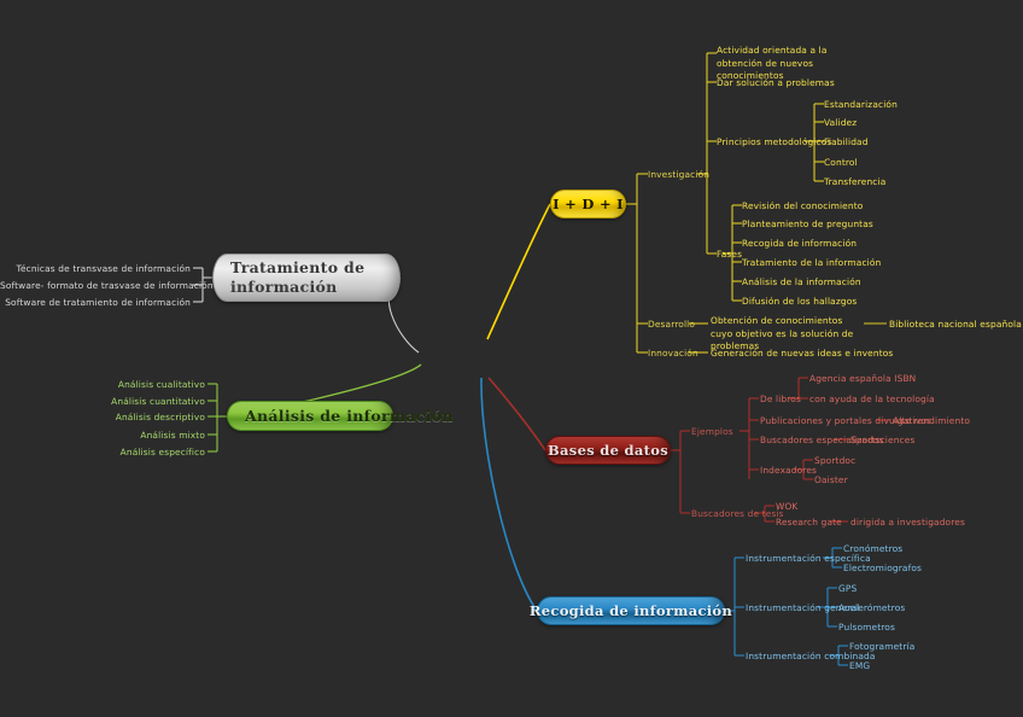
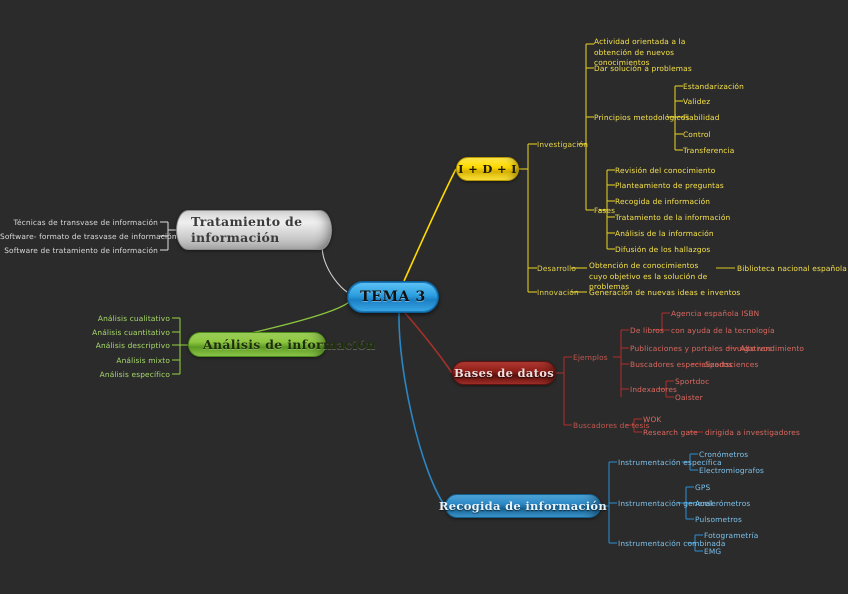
+ TEMA 3
  Tratamiento de información
  Análisis de información
  I + D + I
  Bases de datos
  Recogida de información
  Técnicas de transvase de información
  Software- formato de trasvase de información
  Software de tratamiento de información
  Análisis cualitativo
  Análisis cuantitativo
  Análisis descriptivo
  Análisis mixto
  Análisis específico
  Investigación
  Actividad orientada a la obtención de nuevos conocimientos
  Dar solución a problemas
  Principios metodológicos
  Fases
  Estandarización
  Validez
  Fiabilidad
  Control
  Transferencia
  Revisión del conocimiento
  Planteamiento de preguntas
  Recogida de información
  Tratamiento de la información
  Análisis de la información
  Difusión de los hallazgos
  Desarrollo
  Obtención de conocimientos cuyo objetivo es la solución de problemas
  Biblioteca nacional española
  Innovación
  Generación de nuevas ideas e inventos
  Ejemplos
  De libros
  Agencia española ISBN
  con ayuda de la tecnología
  Publicaciones y portales divulgativos
  Alto rendimiento
  Buscadores especializados
  Sportsciences
  Indexadores
  Sportdoc
  Oaister
  Buscadores de tesis
  WOK
  Research gate
  dirigida a investigadores
  Instrumentación específica
  Cronómetros
  Electromiografos
  Instrumentación general
  GPS
  Acelerómetros
  Pulsometros
  Instrumentación combinada
  Fotogrametría
  EMG
